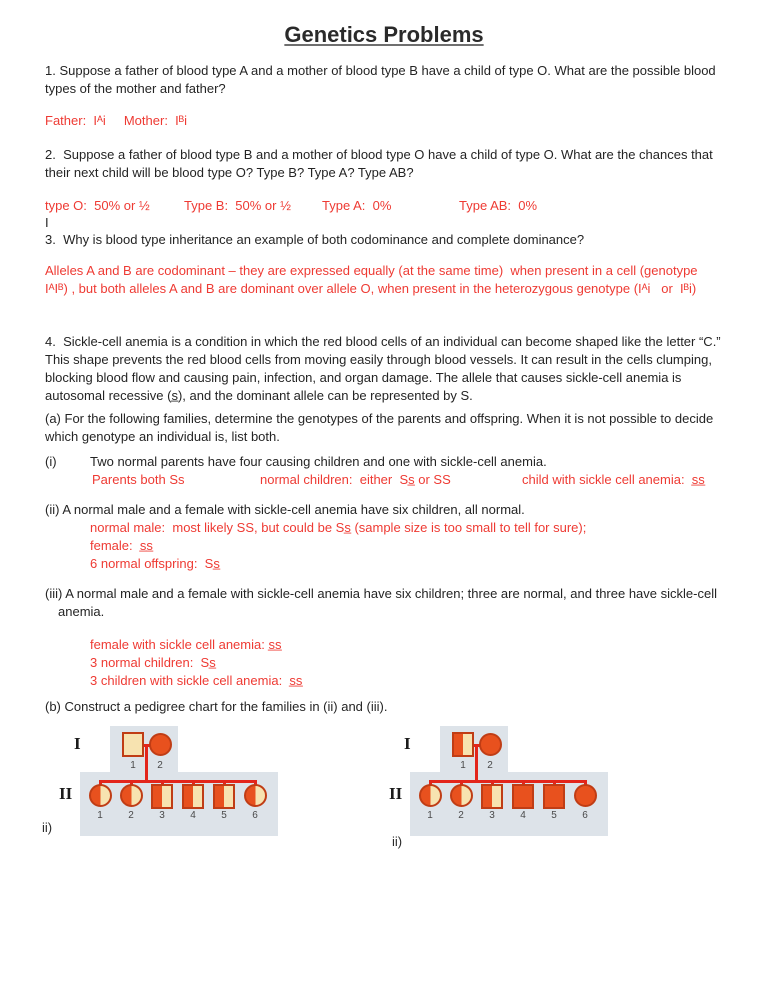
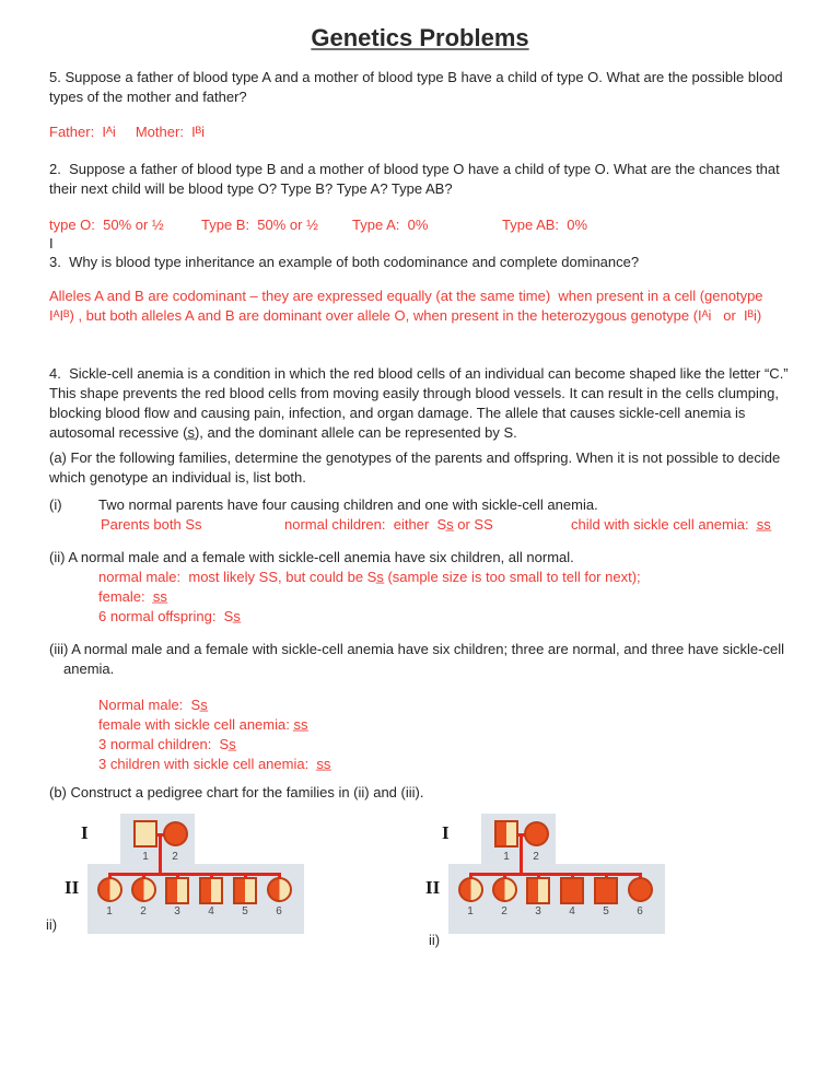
  Genetics Problems
- 1. Suppose a father of blood type A and a mother of blood type B have a child of type O. What are the possible blood types of the mother and father?
+ 5. Suppose a father of blood type A and a mother of blood type B have a child of type O. What are the possible blood types of the mother and father?
  Father: Iᴬi Mother: Iᴮi
  2. Suppose a father of blood type B and a mother of blood type O have a child of type O. What are the chances that their next child will be blood type O? Type B? Type A? Type AB?
  type O: 50% or ½
  Type B: 50% or ½
  Type A: 0%
  Type AB: 0%
  I
  3. Why is blood type inheritance an example of both codominance and complete dominance?
  Alleles A and B are codominant – they are expressed equally (at the same time) when present in a cell (genotype IᴬIᴮ) , but both alleles A and B are dominant over allele O, when present in the heterozygous genotype (Iᴬi or Iᴮi)
  4. Sickle-cell anemia is a condition in which the red blood cells of an individual can become shaped like the letter “C.” This shape prevents the red blood cells from moving easily through blood vessels. It can result in the cells clumping, blocking blood flow and causing pain, infection, and organ damage. The allele that causes sickle-cell anemia is autosomal recessive (s̲), and the dominant allele can be represented by S.
  (a) For the following families, determine the genotypes of the parents and offspring. When it is not possible to decide which genotype an individual is, list both.
  (i)
  Two normal parents have four causing children and one with sickle-cell anemia.
  Parents both Ss
  normal children: either Ss̲ or SS
  child with sickle cell anemia: s̲s̲
  (ii) A normal male and a female with sickle-cell anemia have six children, all normal.
- normal male: most likely SS, but could be Ss̲ (sample size is too small to tell for sure);
+ normal male: most likely SS, but could be Ss̲ (sample size is too small to tell for next);
  female: s̲s̲
  6 normal offspring: Ss̲
  (iii) A normal male and a female with sickle-cell anemia have six children; three are normal, and three have sickle-cell anemia.
+ Normal male: Ss̲
  female with sickle cell anemia: s̲s̲
  3 normal children: Ss̲
  3 children with sickle cell anemia: s̲s̲
  (b) Construct a pedigree chart for the families in (ii) and (iii).
  I
  II
  1
  2
  1
  2
  3
  4
  5
  6
  I
  II
  1
  2
  1
  2
  3
  4
  5
  6
  ii)
  ii)
